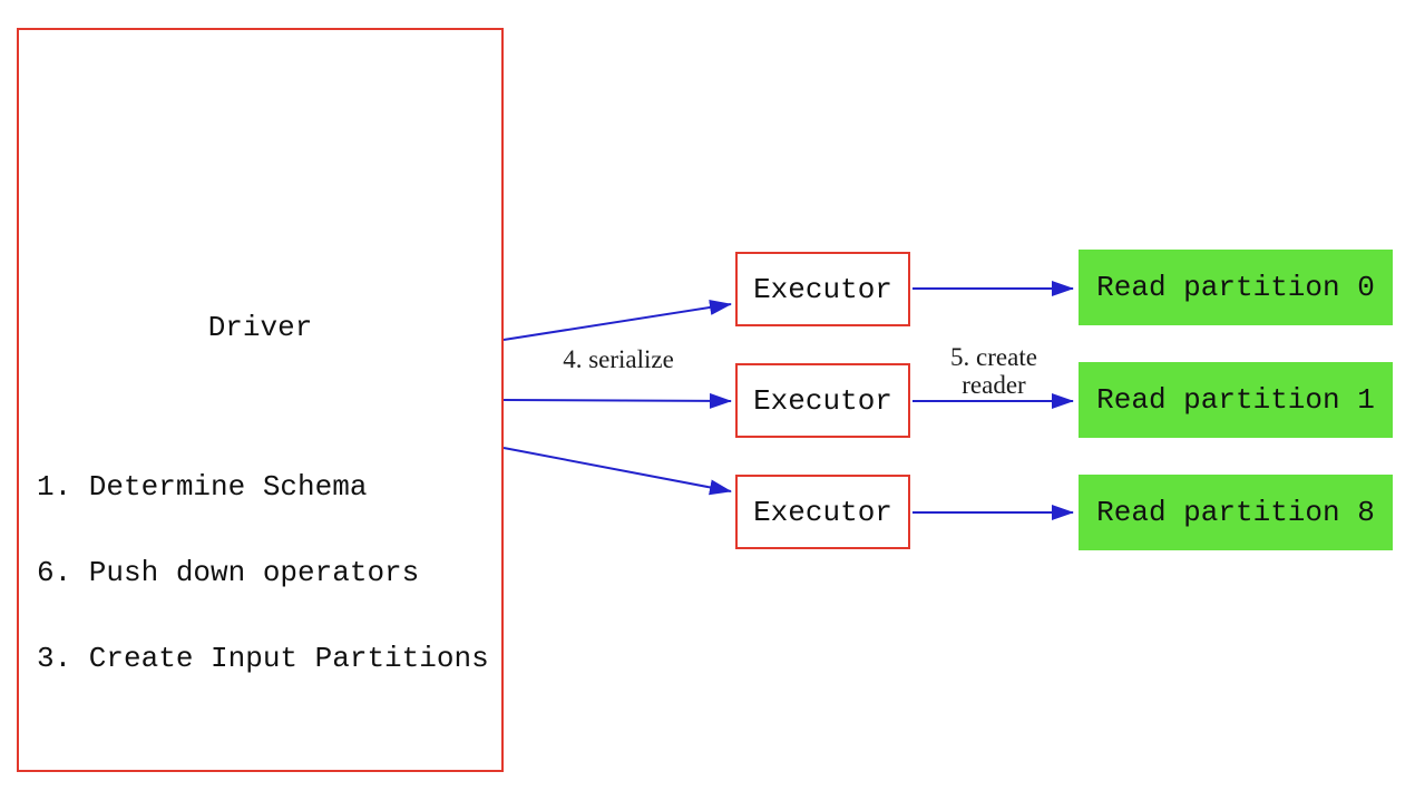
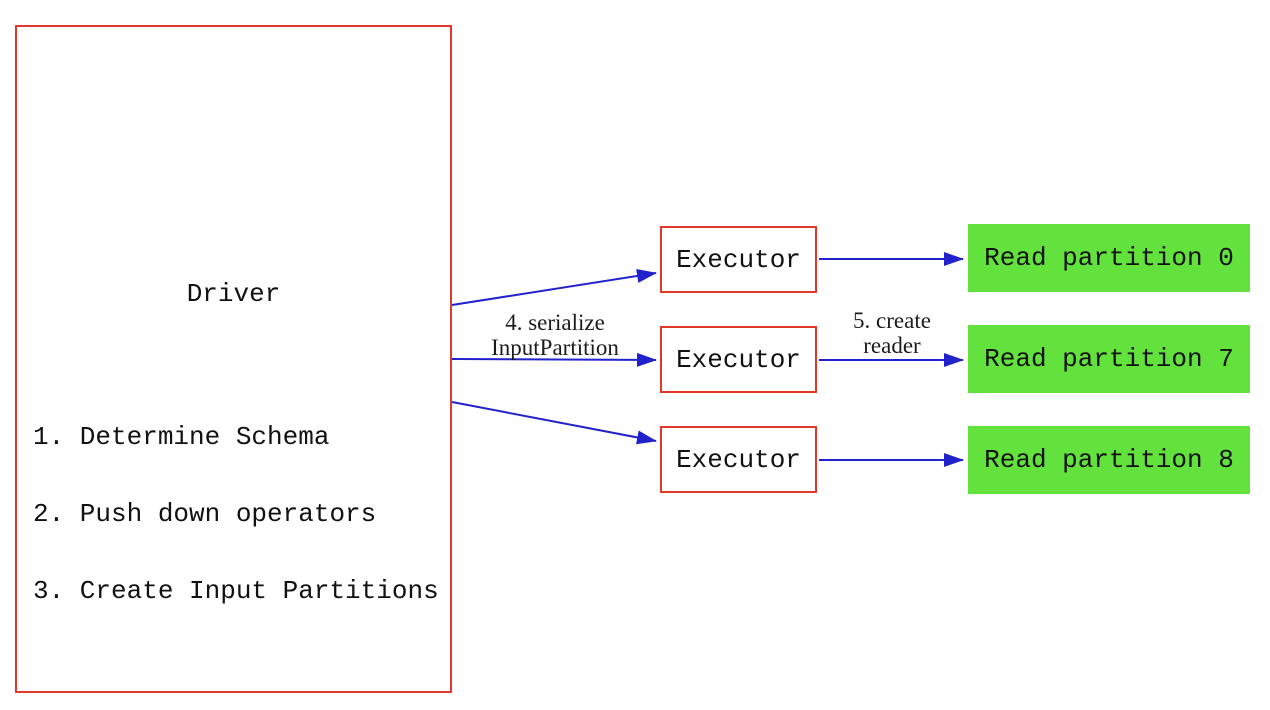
  Driver
  1. Determine Schema
- 6. Push down operators
+ 2. Push down operators
  3. Create Input Partitions
  Executor
  Executor
  Executor
  Read partition 0
- Read partition 1
+ Read partition 7
  Read partition 8
  4. serialize
+ InputPartition
  5. create
  reader
